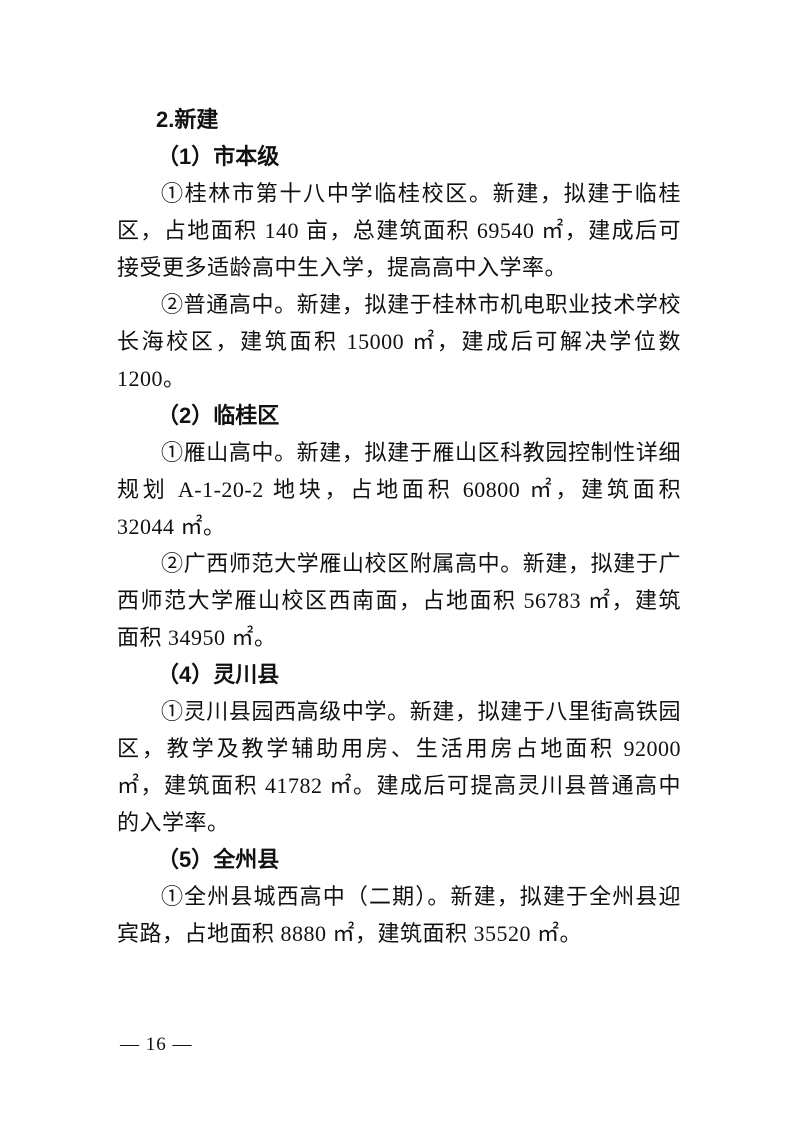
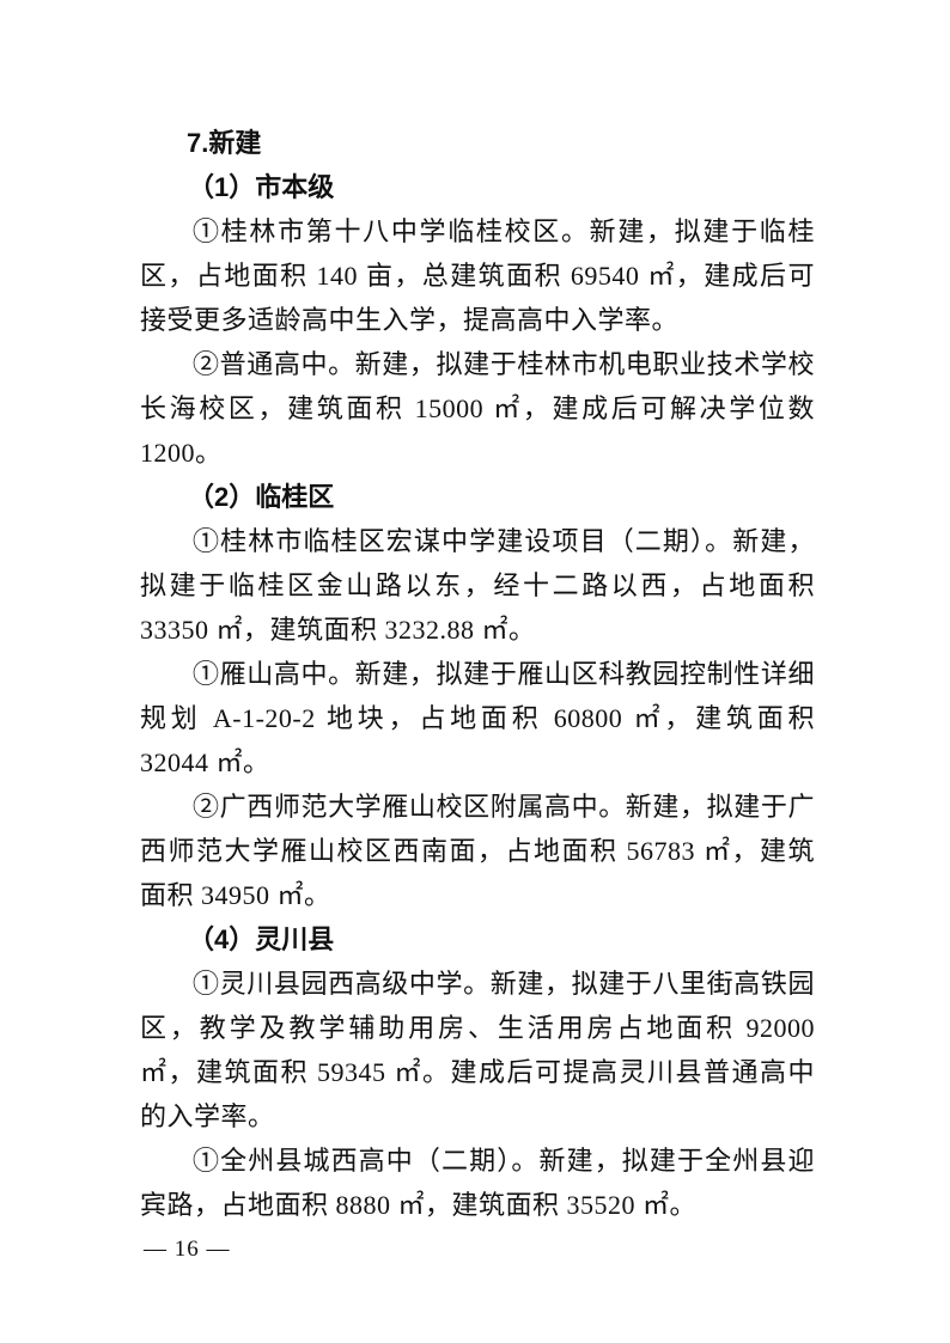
- 2.新建
+ 7.新建
  （1）市本级
  ①桂林市第十八中学临桂校区。新建，拟建于临桂区，占地面积 140 亩，总建筑面积 69540 ㎡，建成后可接受更多适龄高中生入学，提高高中入学率。
  ②普通高中。新建，拟建于桂林市机电职业技术学校长海校区，建筑面积 15000 ㎡，建成后可解决学位数 1200。
  （2）临桂区
+ ①桂林市临桂区宏谋中学建设项目（二期）。新建，拟建于临桂区金山路以东，经十二路以西，占地面积 33350 ㎡，建筑面积 3232.88 ㎡。
  ①雁山高中。新建，拟建于雁山区科教园控制性详细规划 A-1-20-2 地块，占地面积 60800 ㎡，建筑面积 32044 ㎡。
  ②广西师范大学雁山校区附属高中。新建，拟建于广西师范大学雁山校区西南面，占地面积 56783 ㎡，建筑面积 34950 ㎡。
  （4）灵川县
- ①灵川县园西高级中学。新建，拟建于八里街高铁园区，教学及教学辅助用房、生活用房占地面积 92000 ㎡，建筑面积 41782 ㎡。建成后可提高灵川县普通高中的入学率。
+ ①灵川县园西高级中学。新建，拟建于八里街高铁园区，教学及教学辅助用房、生活用房占地面积 92000 ㎡，建筑面积 59345 ㎡。建成后可提高灵川县普通高中的入学率。
- （5）全州县
  ①全州县城西高中（二期）。新建，拟建于全州县迎宾路，占地面积 8880 ㎡，建筑面积 35520 ㎡。
  — 16 —
